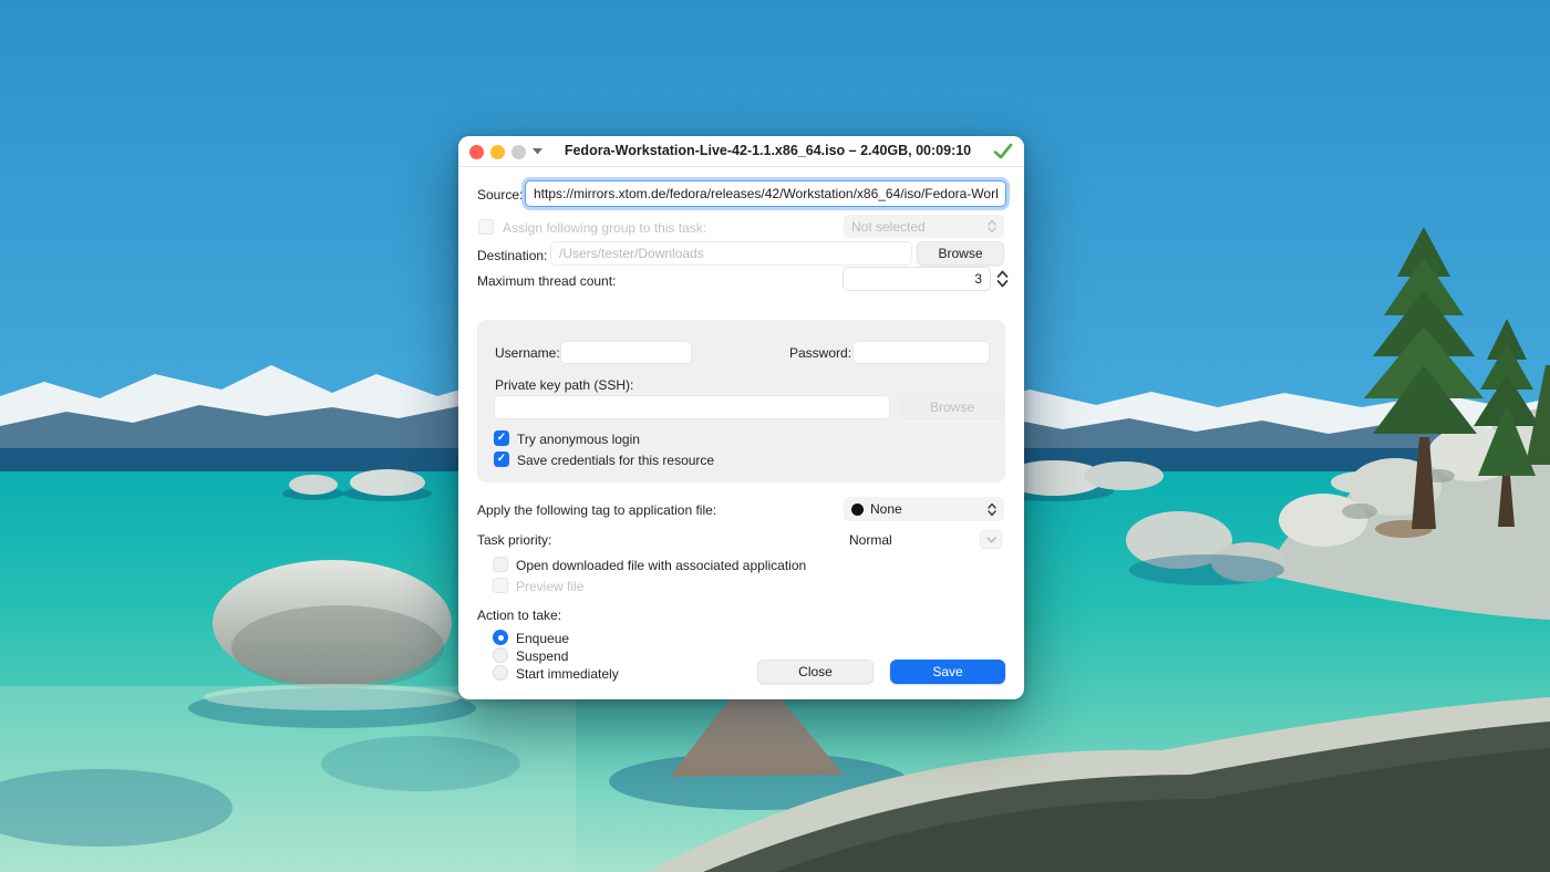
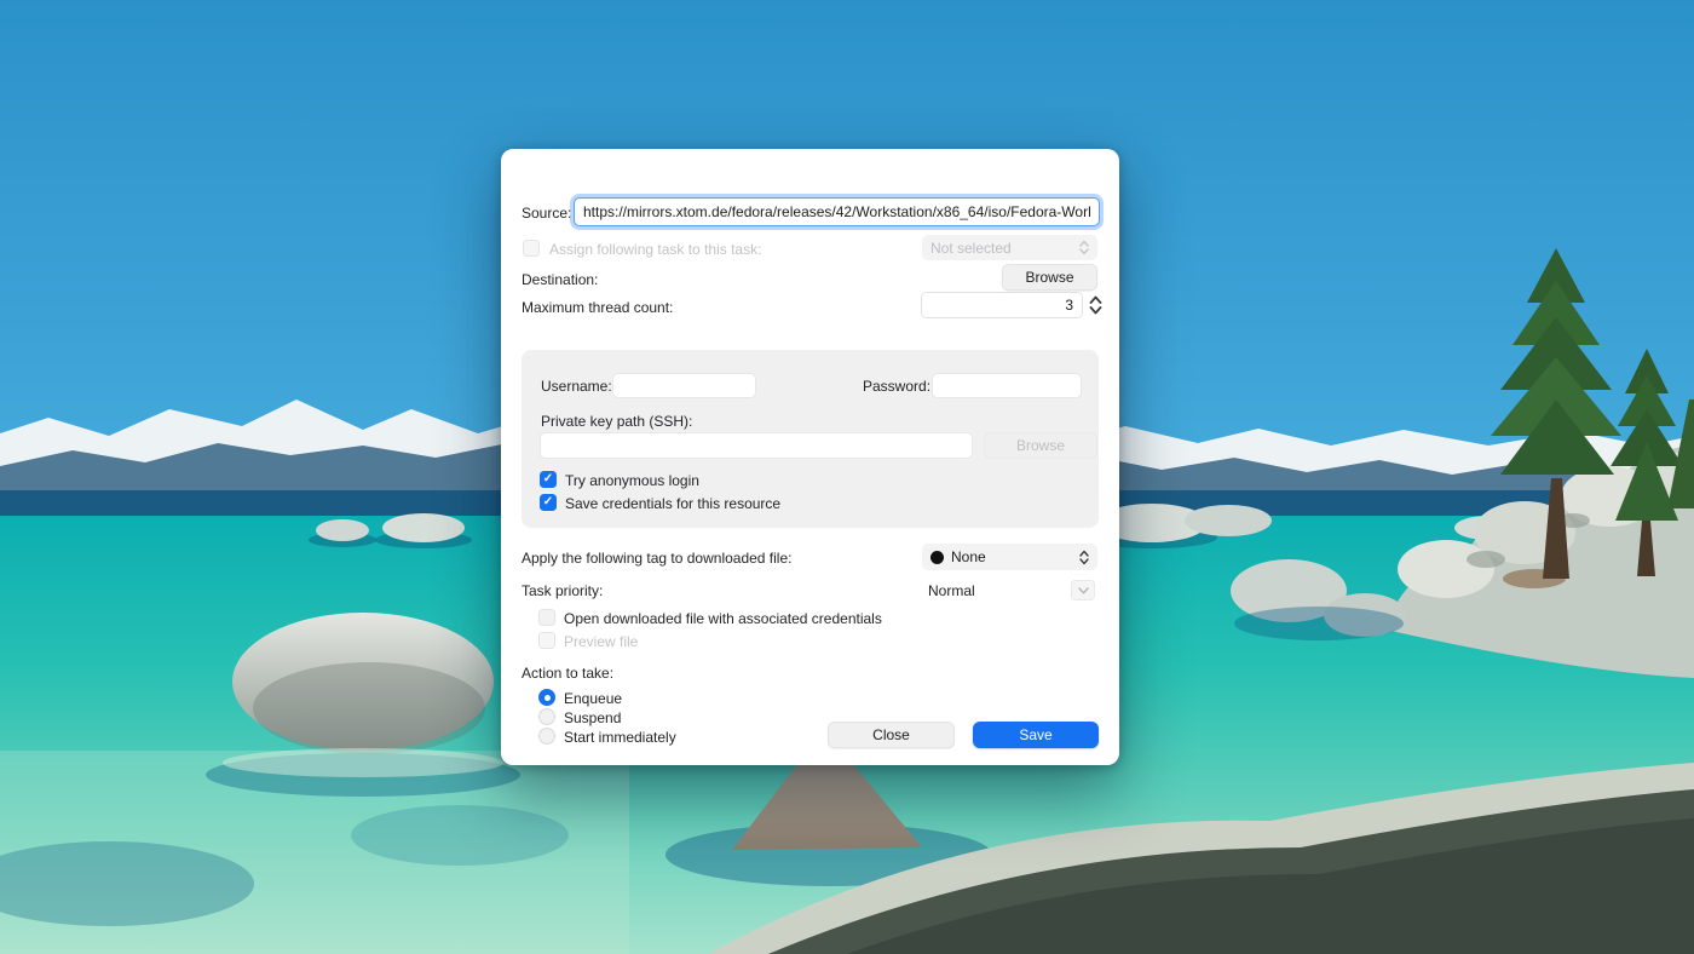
- Fedora-Workstation-Live-42-1.1.x86_64.iso – 2.40GB, 00:09:10
  Source:
  https://mirrors.xtom.de/fedora/releases/42/Workstation/x86_64/iso/Fedora-Wor
- Assign following group to this task:
+ Assign following task to this task:
  Not selected
  Destination:
- /Users/tester/Downloads
  Browse
  Maximum thread count:
  3
  Username:
  Password:
  Private key path (SSH):
  Browse
  ✓
  Try anonymous login
  ✓
  Save credentials for this resource
- Apply the following tag to application file:
+ Apply the following tag to downloaded file:
  None
  Task priority:
  Normal
- Open downloaded file with associated application
+ Open downloaded file with associated credentials
  Preview file
  Action to take:
  Enqueue
  Suspend
  Start immediately
  Close
  Save
